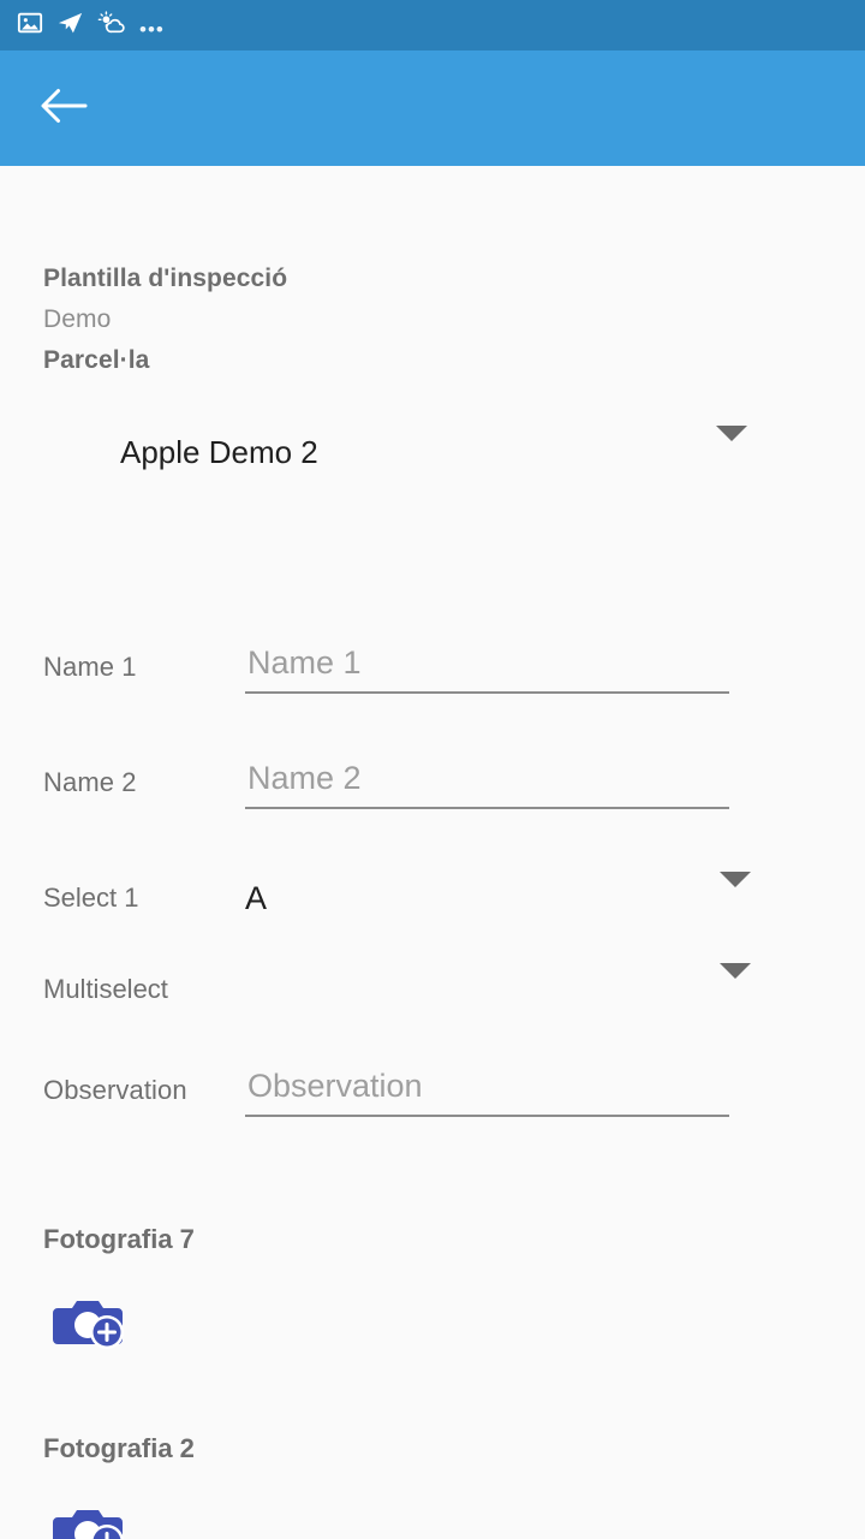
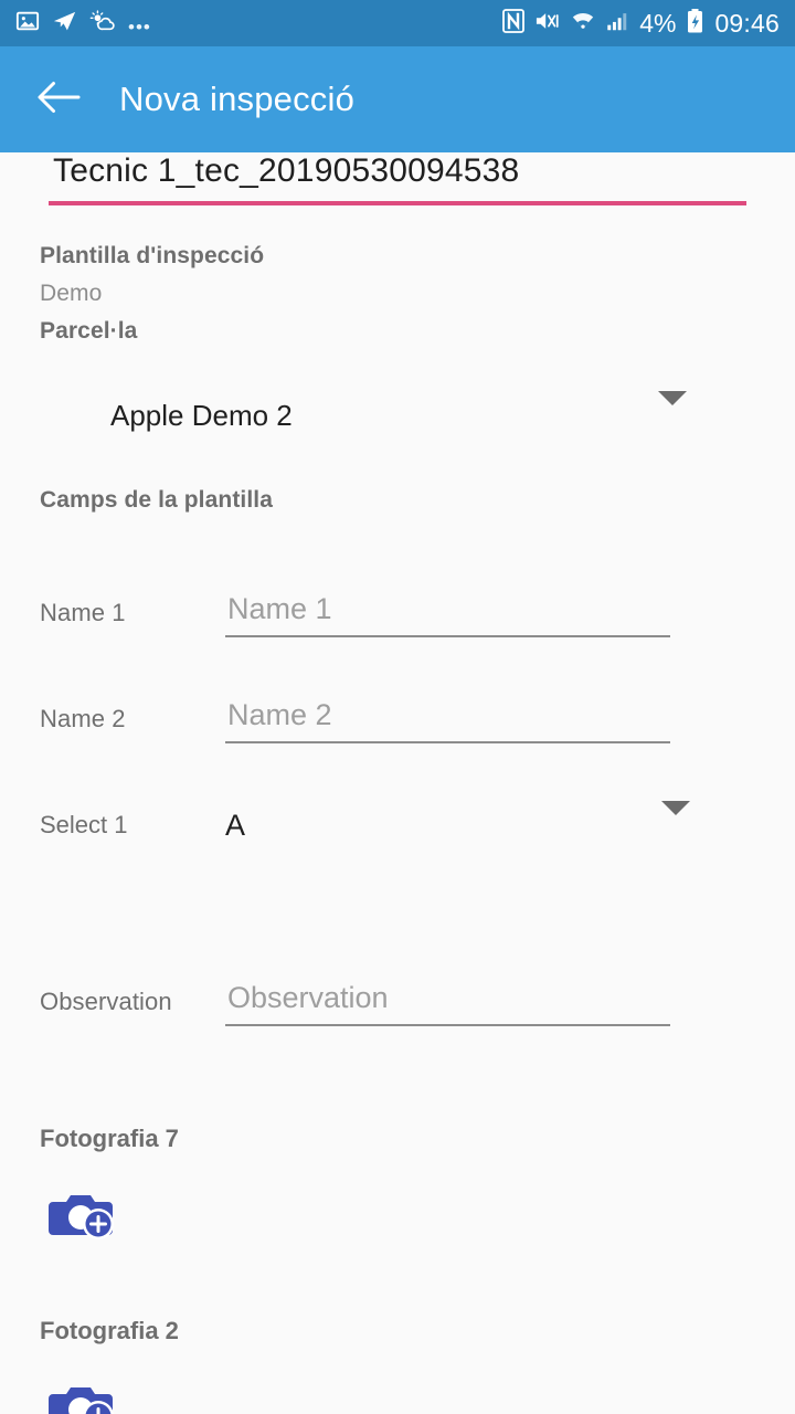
  •••
+ 4%
+ 09:46
+ Nova inspecció
+ Tecnic 1_tec_20190530094538
  Plantilla d'inspecció
  Demo
  Parcel·la
  Apple Demo 2
+ Camps de la plantilla
  Name 1
  Name 1
  Name 2
  Name 2
  Select 1
  A
- Multiselect
  Observation
  Observation
  Fotografia 7
  Fotografia 2
